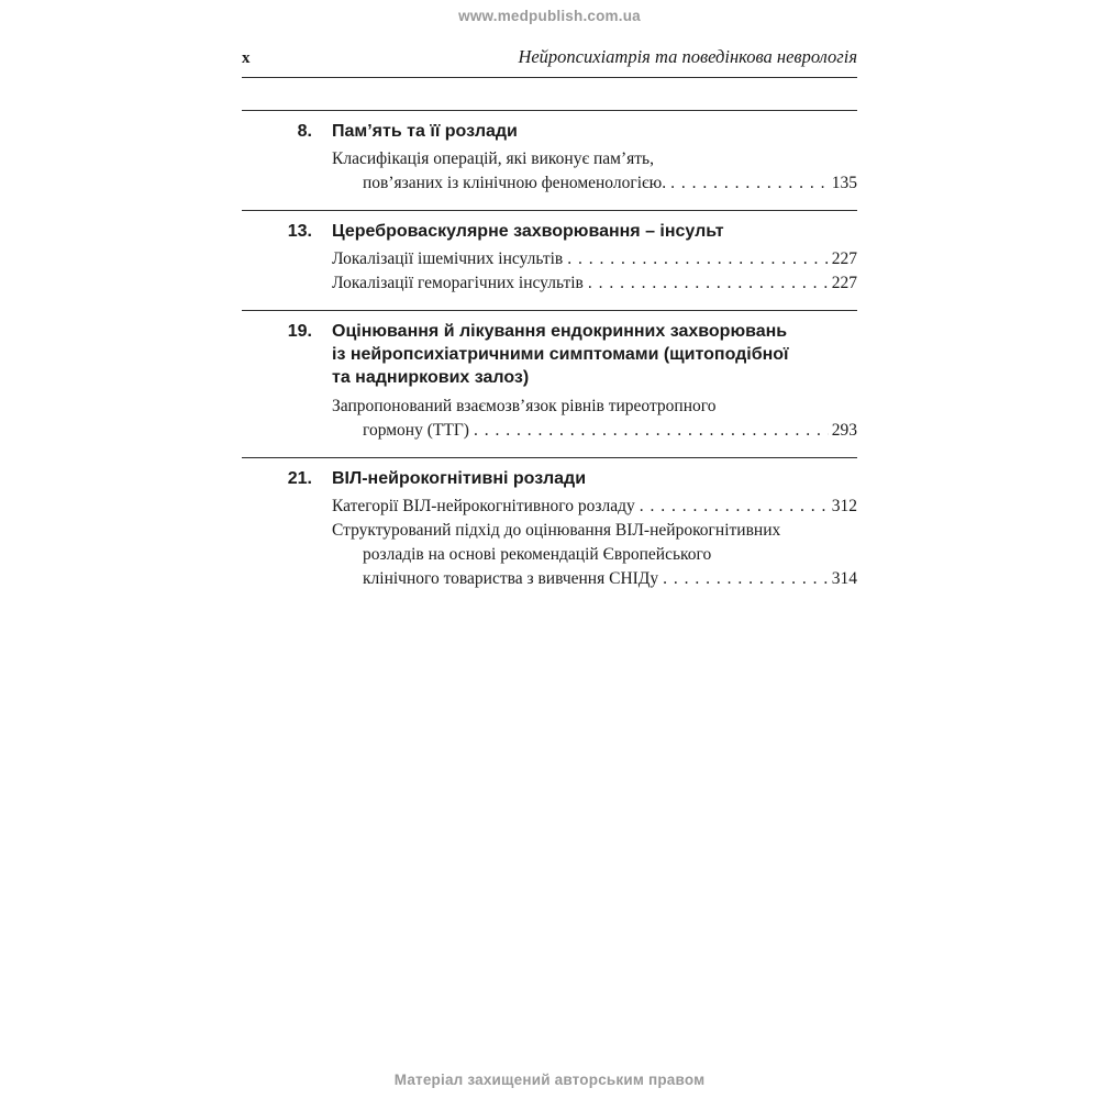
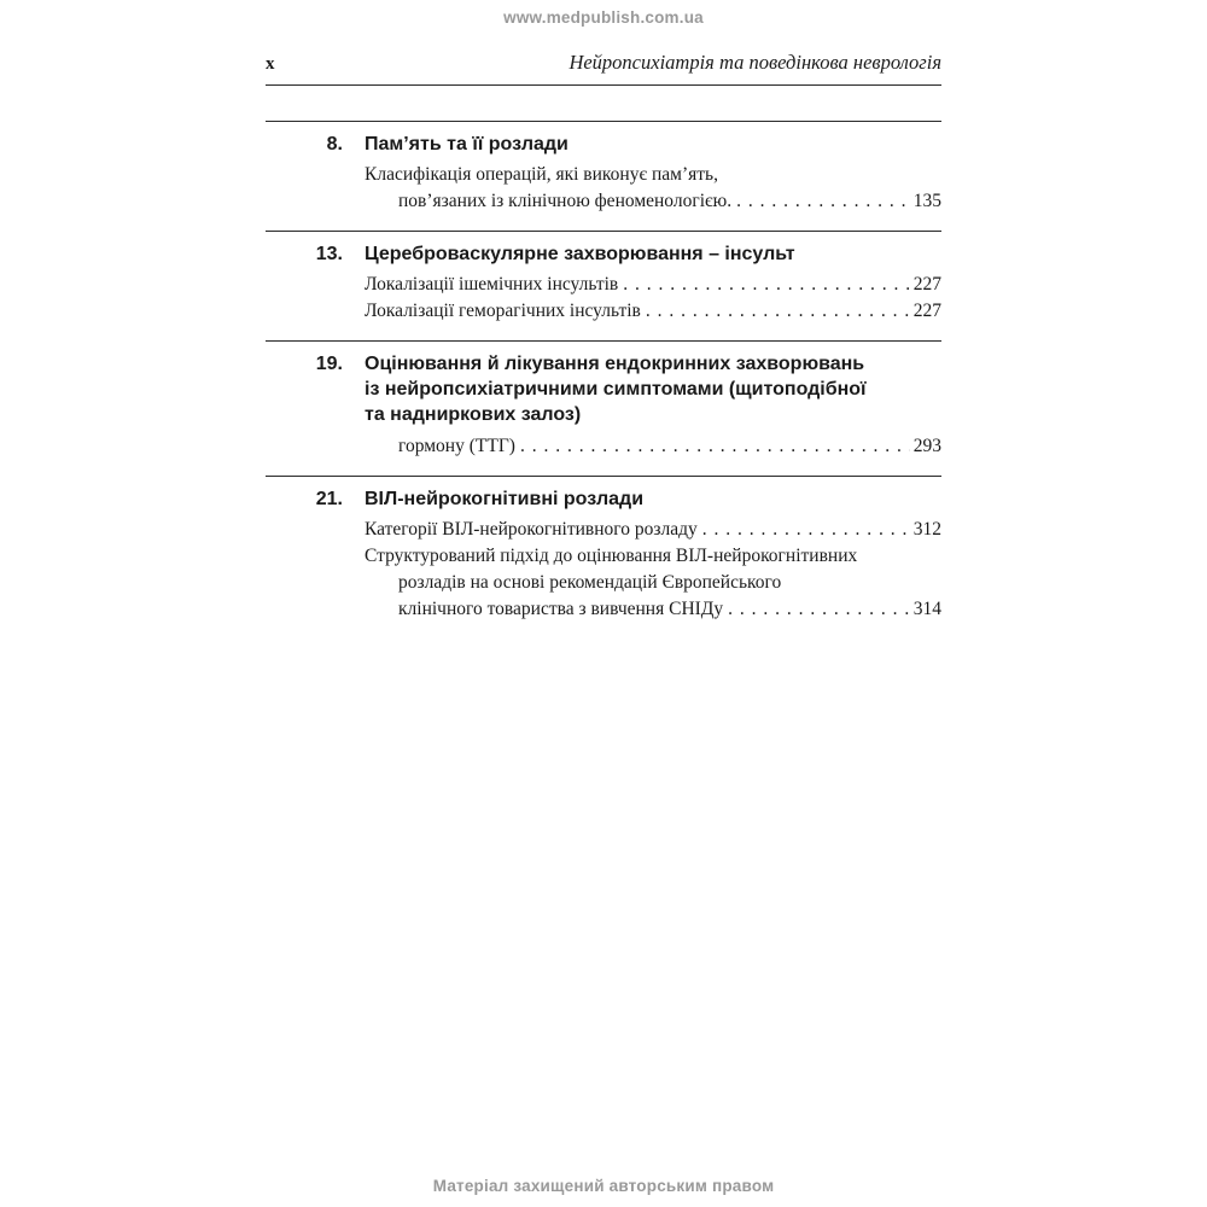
  www.medpublish.com.ua
  х
  Нейропсихіатрія та поведінкова неврологія
  8.
  Пам’ять та її розлади
  Класифікація операцій, які виконує пам’ять,
  пов’язаних із клінічною феноменологією.
  135
  13.
  Цереброваскулярне захворювання – інсульт
  Локалізації ішемічних інсультів
  227
  Локалізації геморагічних інсультів
  227
  19.
  Оцінювання й лікування ендокринних захворювань
  із нейропсихіатричними симптомами (щитоподібної
  та надниркових залоз)
- Запропонований взаємозв’язок рівнів тиреотропного
  гормону (ТТГ)
  293
  21.
  ВІЛ-нейрокогнітивні розлади
  Категорії ВІЛ-нейрокогнітивного розладу
  312
  Структурований підхід до оцінювання ВІЛ-нейрокогнітивних
  розладів на основі рекомендацій Європейського
  клінічного товариства з вивчення СНІДу
  314
  Матеріал захищений авторським правом
